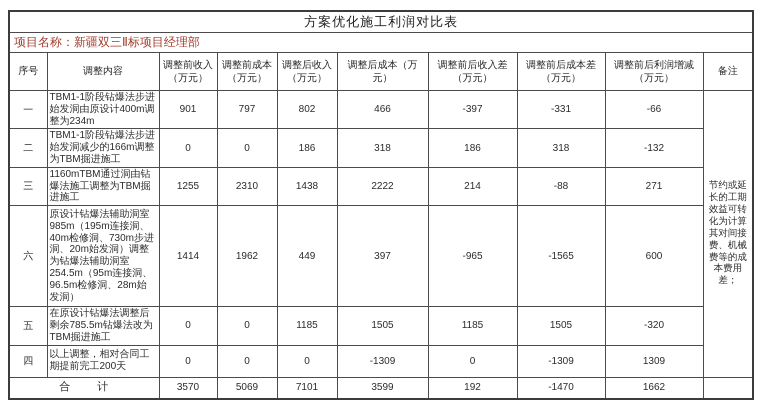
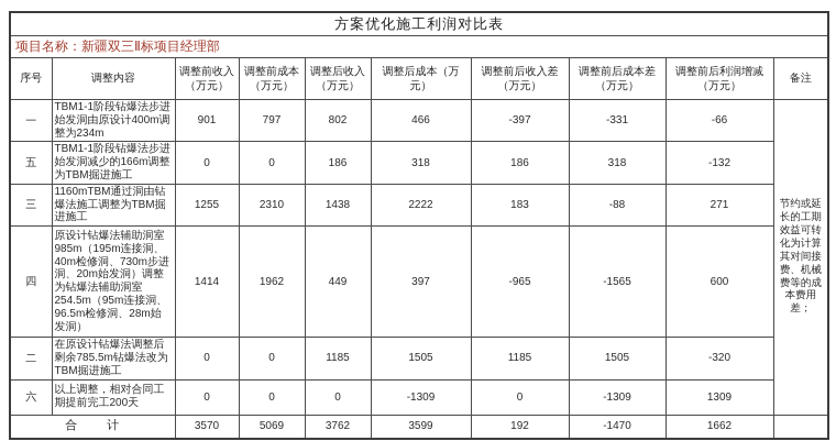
  方案优化施工利润对比表
  项目名称：新疆双三Ⅱ标项目经理部
  序号	调整内容	调整前收入（万元）	调整前成本（万元）	调整后收入（万元）	调整后成本（万元）	调整前后收入差（万元）	调整前后成本差（万元）	调整前后利润增减（万元）	备注
  一	TBM1-1阶段钻爆法步进始发洞由原设计400m调整为234m	901	797	802	466	-397	-331	-66	节约或延长的工期效益可转化为计算其对间接费、机械费等的成本费用差；
- 二	TBM1-1阶段钻爆法步进始发洞减少的166m调整为TBM掘进施工	0	0	186	318	186	318	-132
+ 五	TBM1-1阶段钻爆法步进始发洞减少的166m调整为TBM掘进施工	0	0	186	318	186	318	-132
- 三	1160mTBM通过洞由钻爆法施工调整为TBM掘进施工	1255	2310	1438	2222	214	-88	271
+ 三	1160mTBM通过洞由钻爆法施工调整为TBM掘进施工	1255	2310	1438	2222	183	-88	271
- 六	原设计钻爆法辅助洞室985m（195m连接洞、40m检修洞、730m步进洞、20m始发洞）调整为钻爆法辅助洞室254.5m（95m连接洞、96.5m检修洞、28m始发洞）	1414	1962	449	397	-965	-1565	600
+ 四	原设计钻爆法辅助洞室985m（195m连接洞、40m检修洞、730m步进洞、20m始发洞）调整为钻爆法辅助洞室254.5m（95m连接洞、96.5m检修洞、28m始发洞）	1414	1962	449	397	-965	-1565	600
- 五	在原设计钻爆法调整后剩余785.5m钻爆法改为TBM掘进施工	0	0	1185	1505	1185	1505	-320
+ 二	在原设计钻爆法调整后剩余785.5m钻爆法改为TBM掘进施工	0	0	1185	1505	1185	1505	-320
- 四	以上调整，相对合同工期提前完工200天	0	0	0	-1309	0	-1309	1309
+ 六	以上调整，相对合同工期提前完工200天	0	0	0	-1309	0	-1309	1309
- 合 计	3570	5069	7101	3599	192	-1470	1662
+ 合 计	3570	5069	3762	3599	192	-1470	1662
